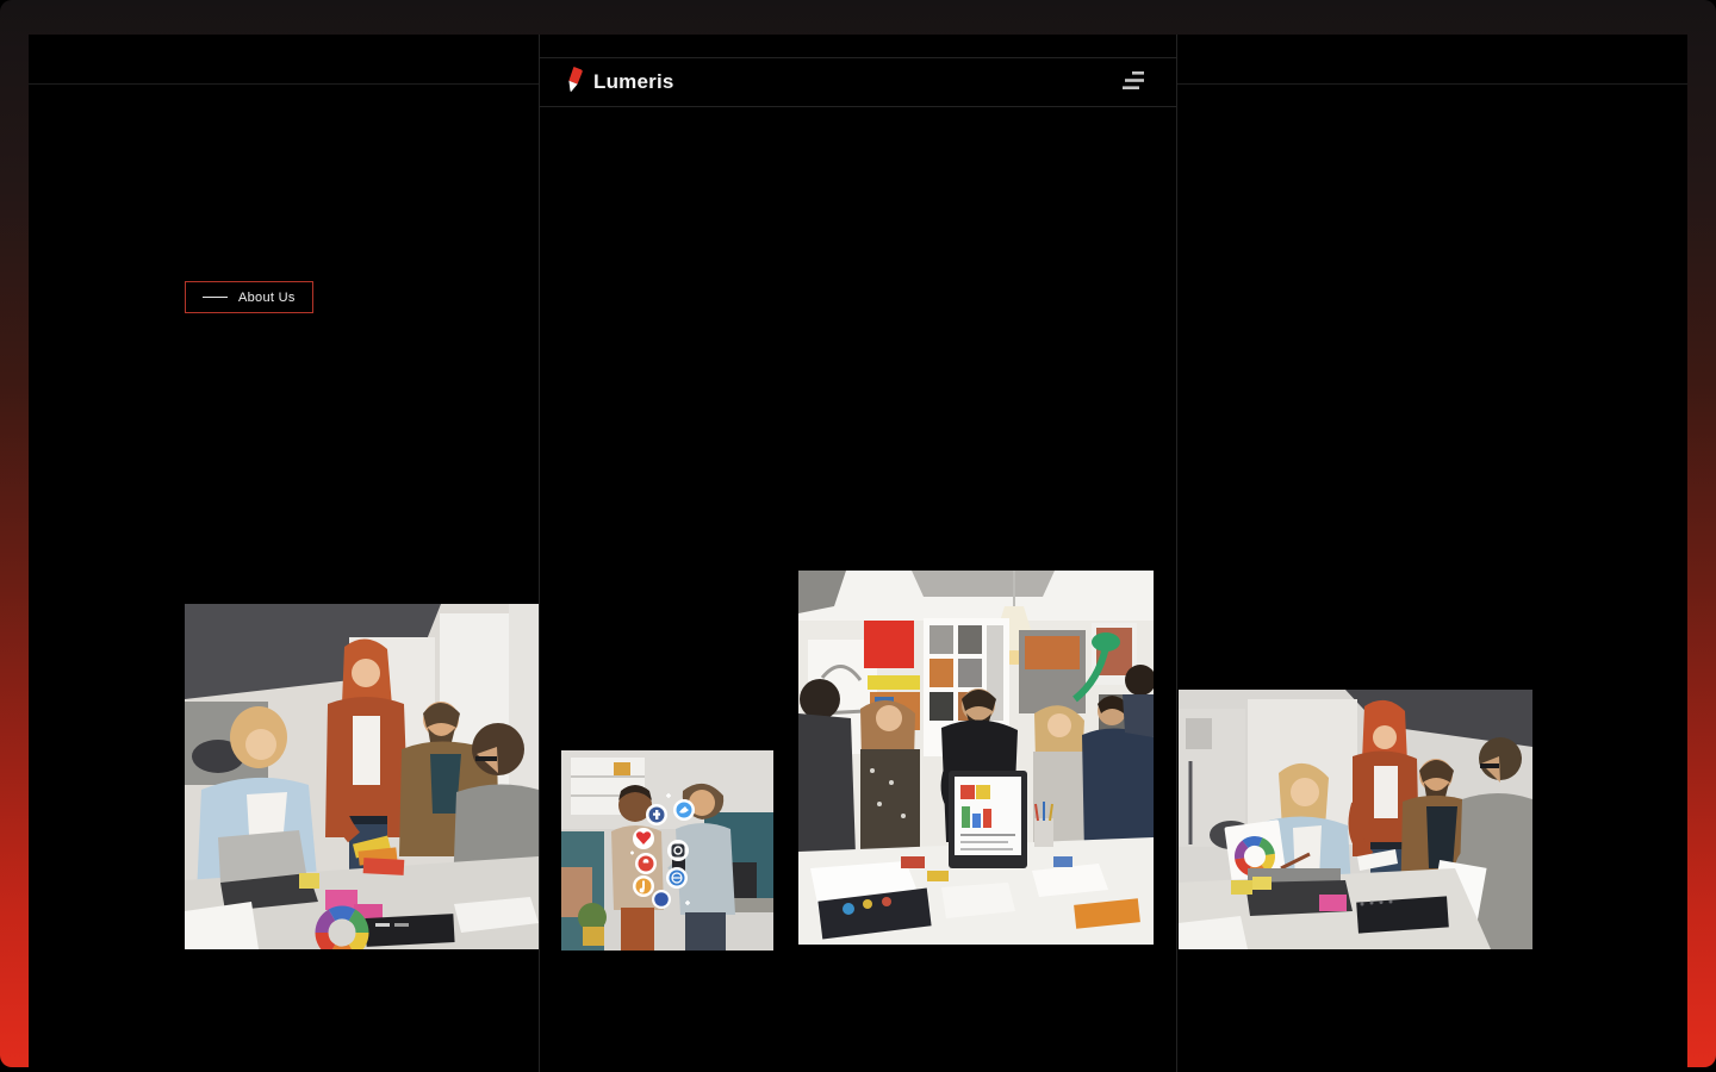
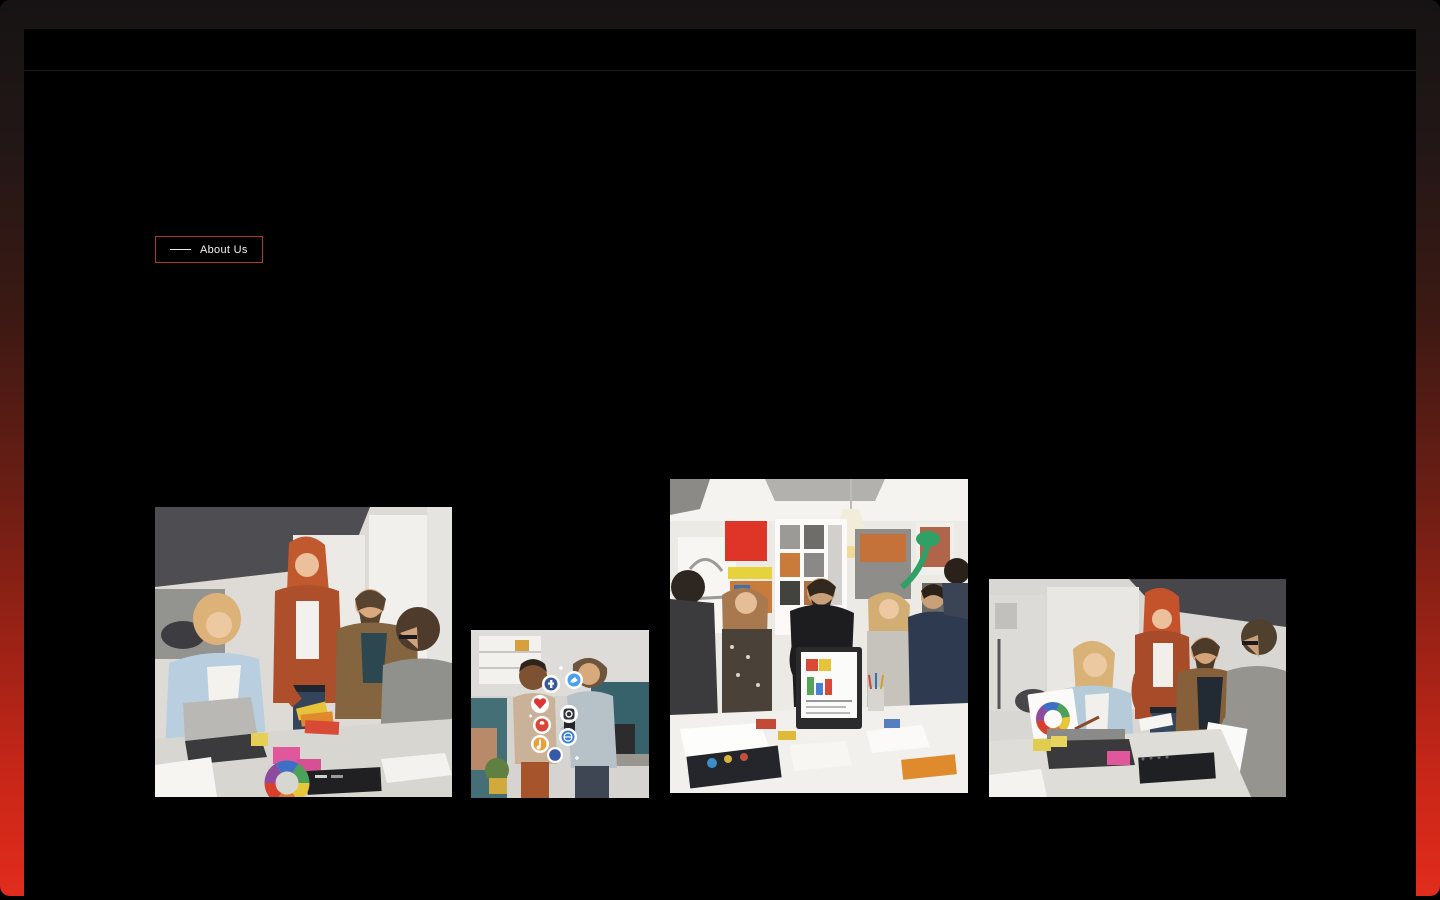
- Lumeris
  About Us
